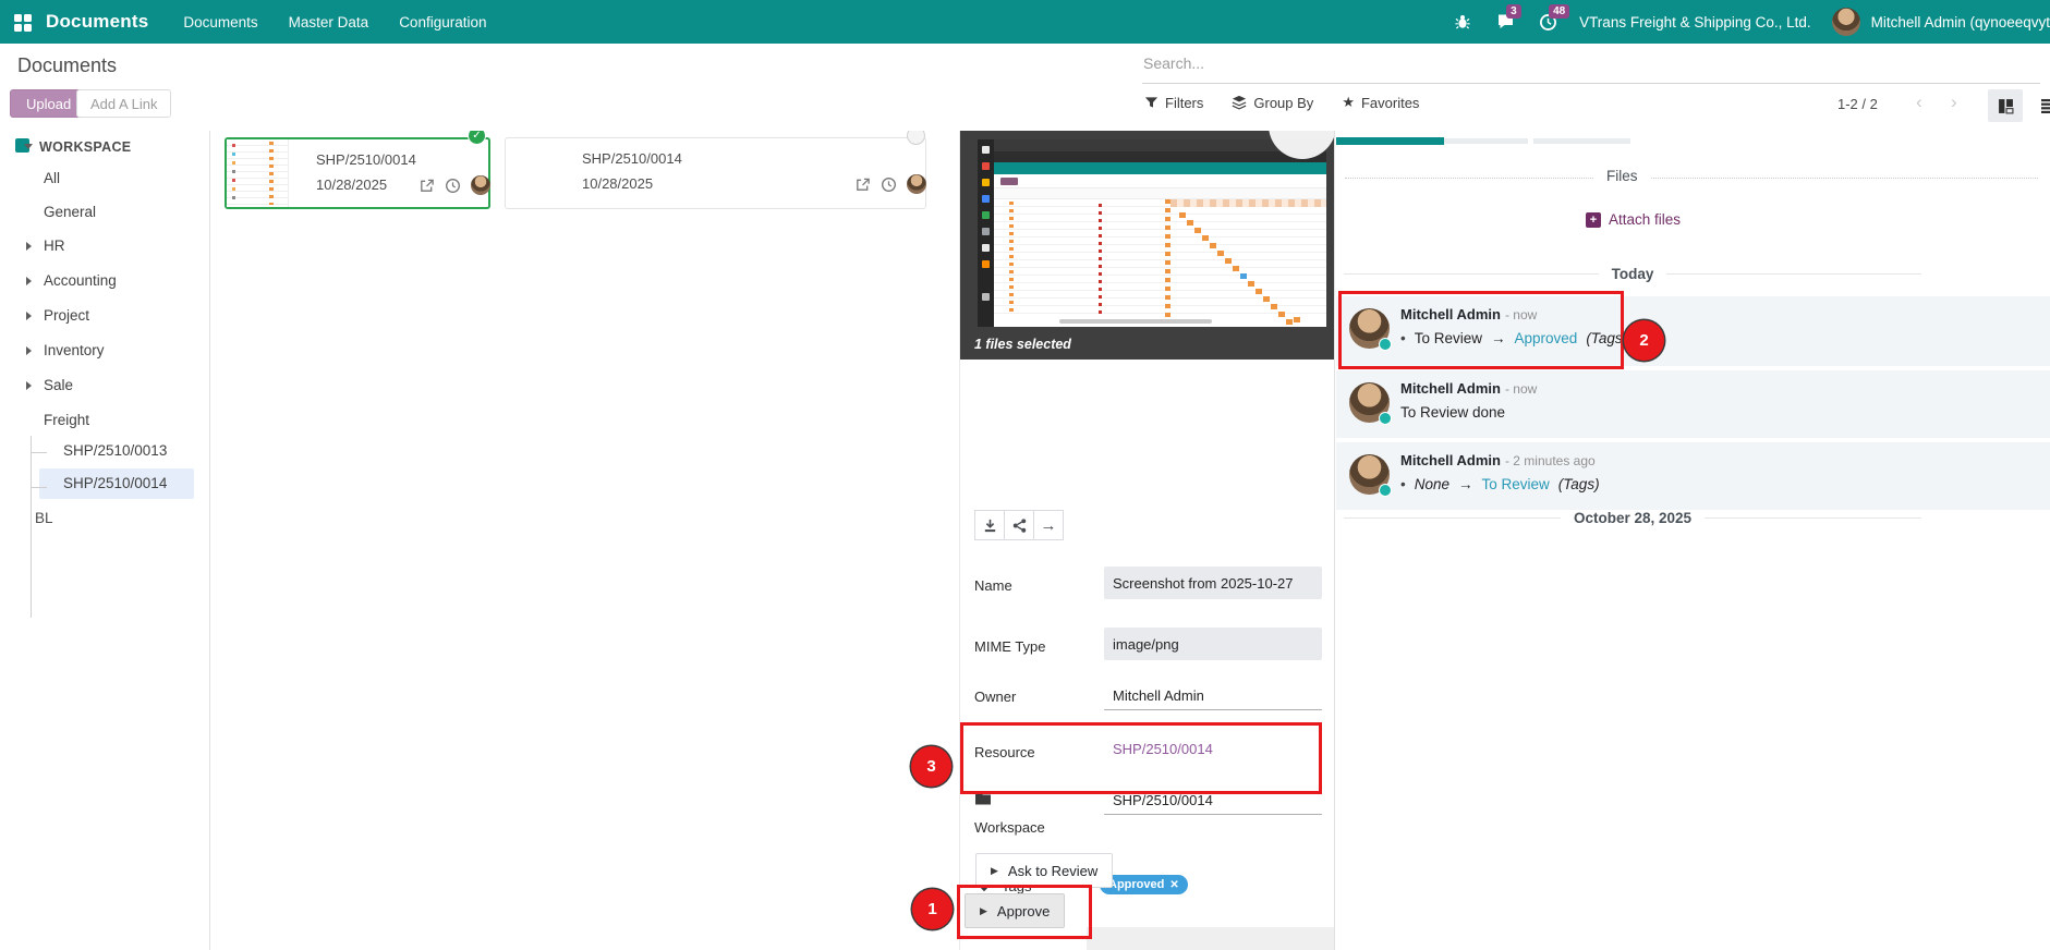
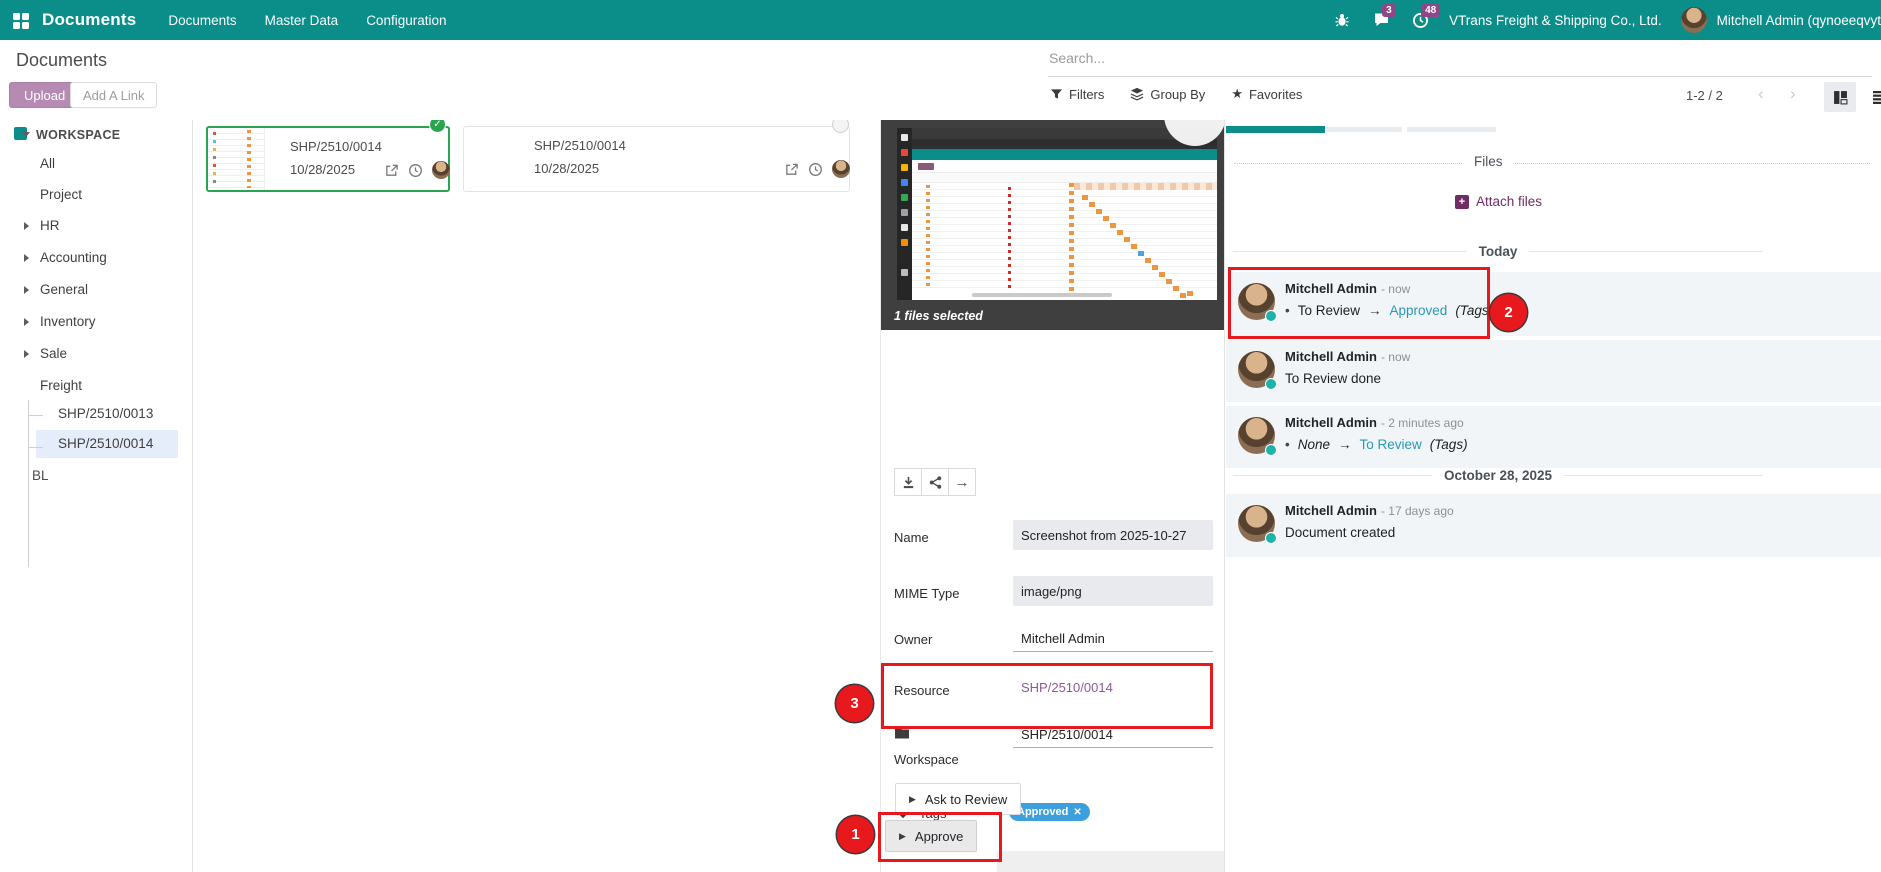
  Documents
  Documents
  Master Data
  Configuration
  3
  48
  VTrans Freight & Shipping Co., Ltd.
  Mitchell Admin (qynoeeqvyt
  Documents
  Upload
  Add A Link
  Search...
  Filters
  Group By
  ★
  Favorites
  1-2 / 2
  ‹
  ›
  WORKSPACE
  All
- General
+ Project
  HR
  Accounting
- Project
+ General
  Inventory
  Sale
  Freight
  SHP/2510/0013
  SHP/2510/0014
  BL
  SHP/2510/0014
  10/28/2025
  ✓
  SHP/2510/0014
  10/28/2025
  1 files selected
  →
  Name
  Screenshot from 2025-10-27
  MIME Type
  image/png
  Owner
  Mitchell Admin
  Resource
  SHP/2510/0014
  Workspace
  SHP/2510/0014
  pproved
  ✕
  ▶
  Ask to Review
  ▶
  Approve
  Files
  +
  Attach files
  Today
  Mitchell Admin - now
  •
  To Review
  →
  Approved
  (Tags
  Mitchell Admin - now
  To Review done
  Mitchell Admin - 2 minutes ago
  •
  None
  →
  To Review
  (Tags)
  October 28, 2025
+ Mitchell Admin - 17 days ago
+ Document created
  1
  2
  3
